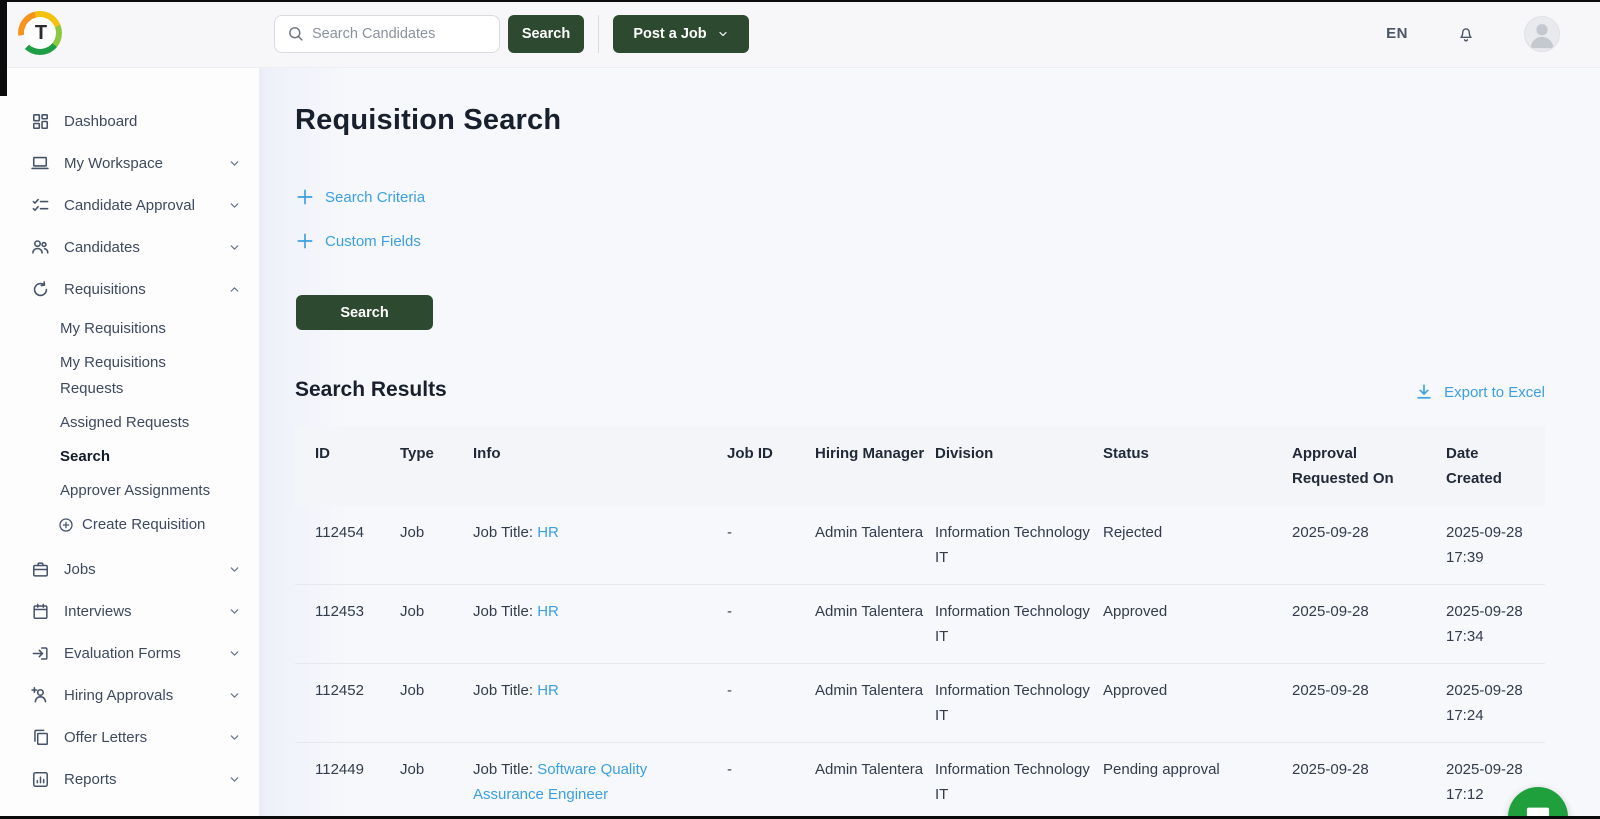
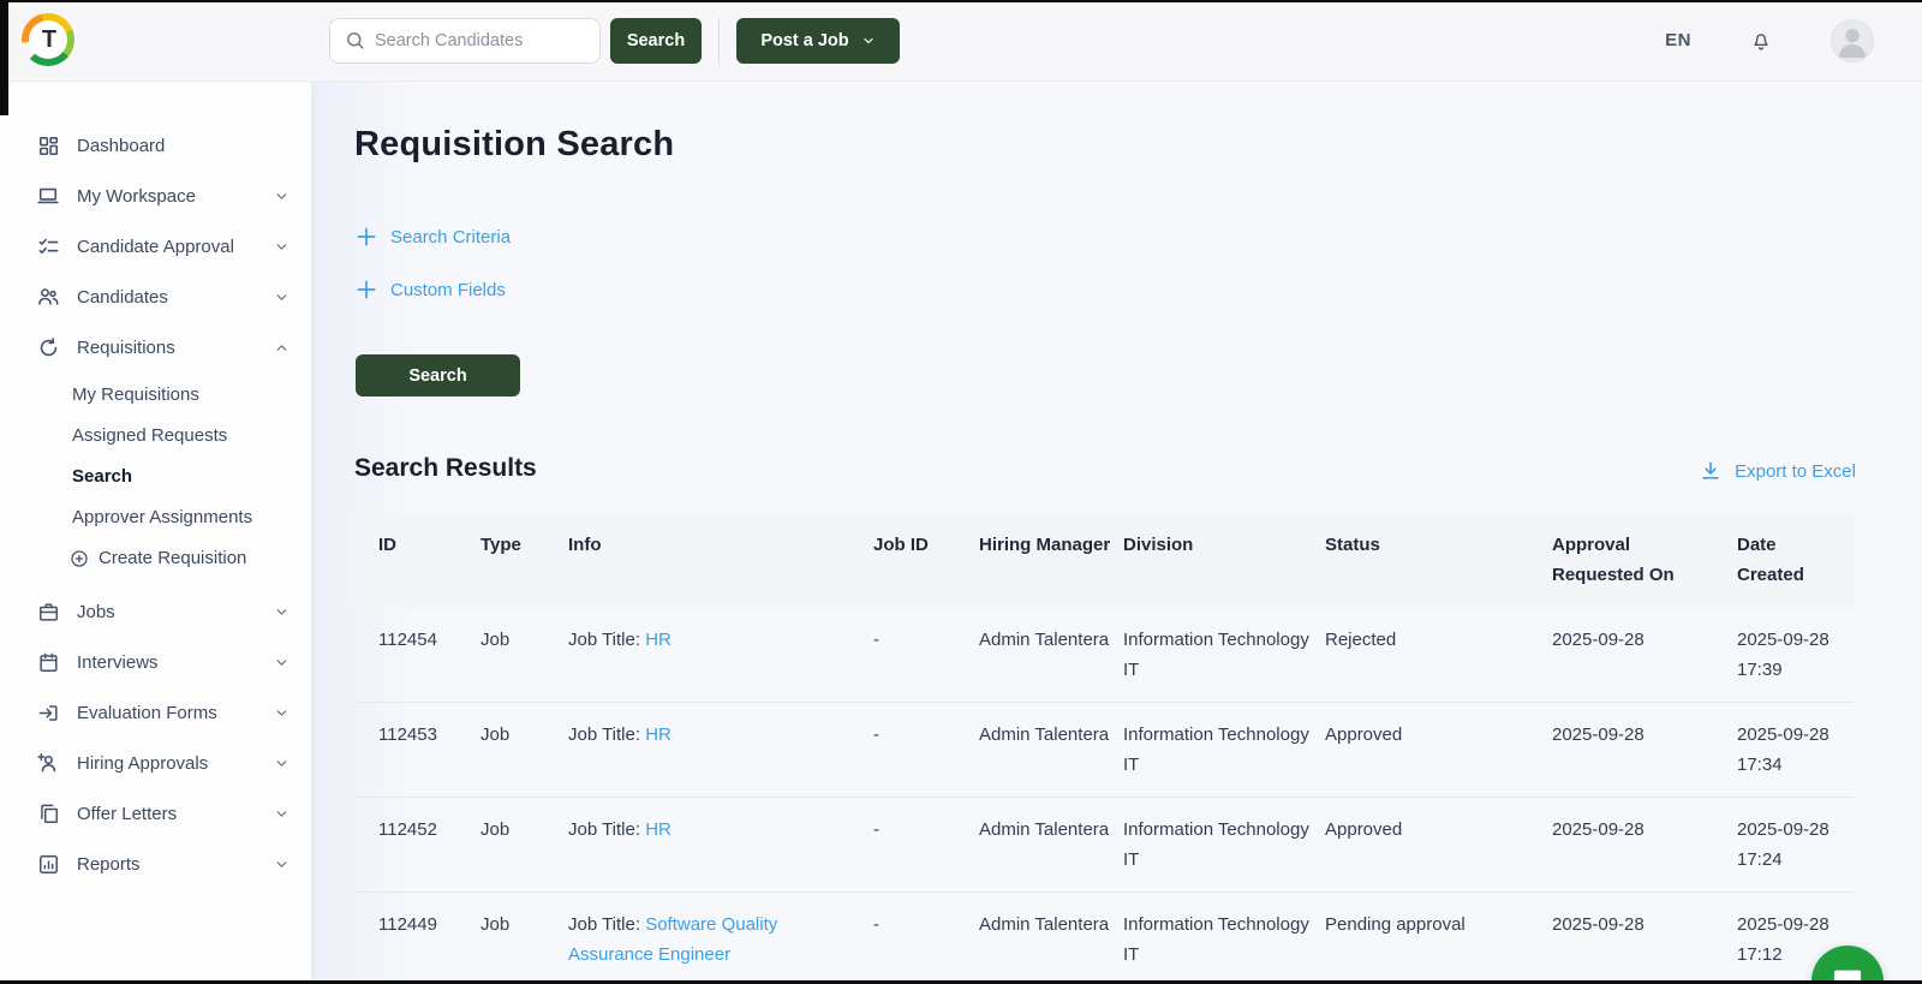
  T
  Search Candidates
  Search
  Post a Job
  EN
  Dashboard
  My Workspace
  Candidate Approval
  Candidates
  Requisitions
  My Requisitions
- My Requisitions Requests
  Assigned Requests
  Search
  Approver Assignments
  Create Requisition
  Jobs
  Interviews
  Evaluation Forms
  Hiring Approvals
  Offer Letters
  Reports
  Requisition Search
  Search Criteria
  Custom Fields
  Search
  Search Results
  Export to Excel
  ID	Type	Info	Job ID	Hiring Manager	Division	Status	Approval Requested On	Date Created
  112454	Job	Job Title: HR	-	Admin Talentera	Information Technology IT	Rejected	2025-09-28	2025-09-2817:39
  112453	Job	Job Title: HR	-	Admin Talentera	Information Technology IT	Approved	2025-09-28	2025-09-2817:34
  112452	Job	Job Title: HR	-	Admin Talentera	Information Technology IT	Approved	2025-09-28	2025-09-2817:24
  112449	Job	Job Title: Software Quality Assurance Engineer	-	Admin Talentera	Information Technology IT	Pending approval	2025-09-28	2025-09-2817:12
